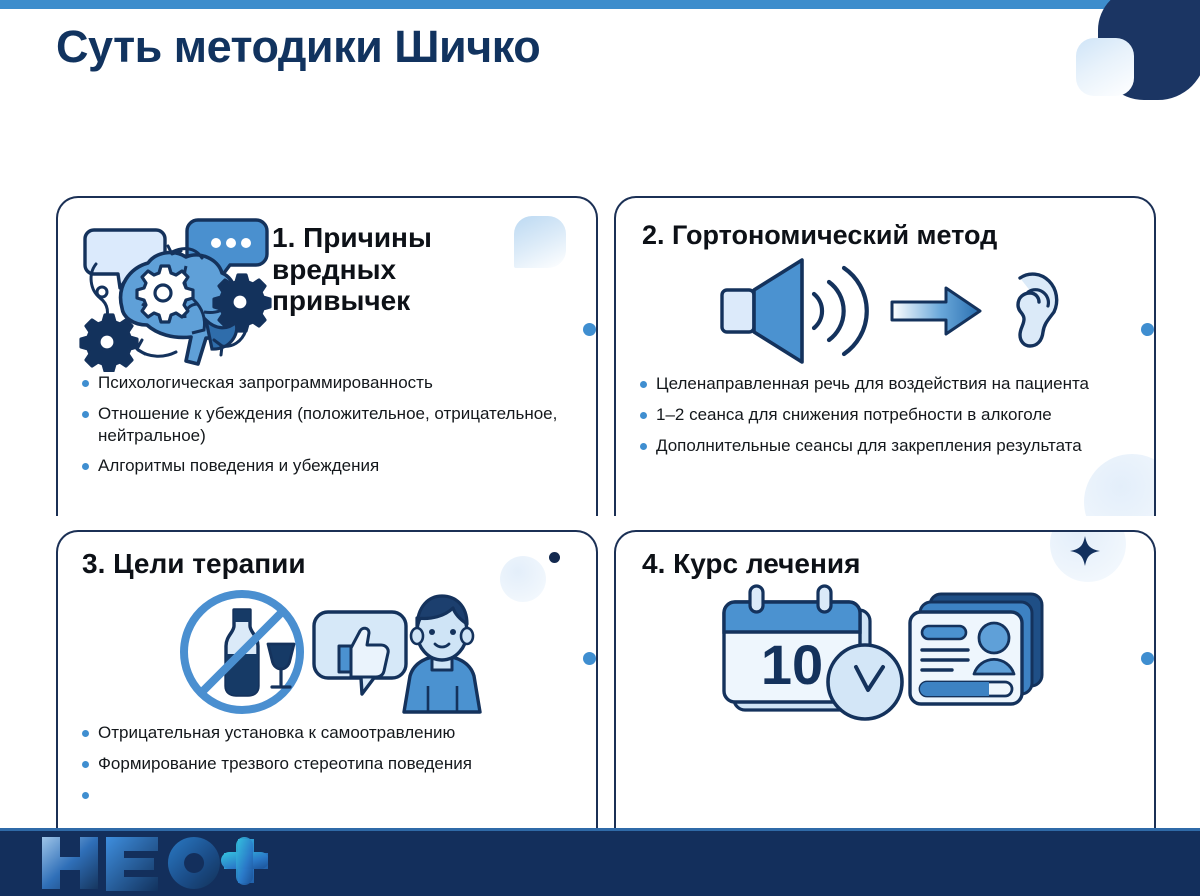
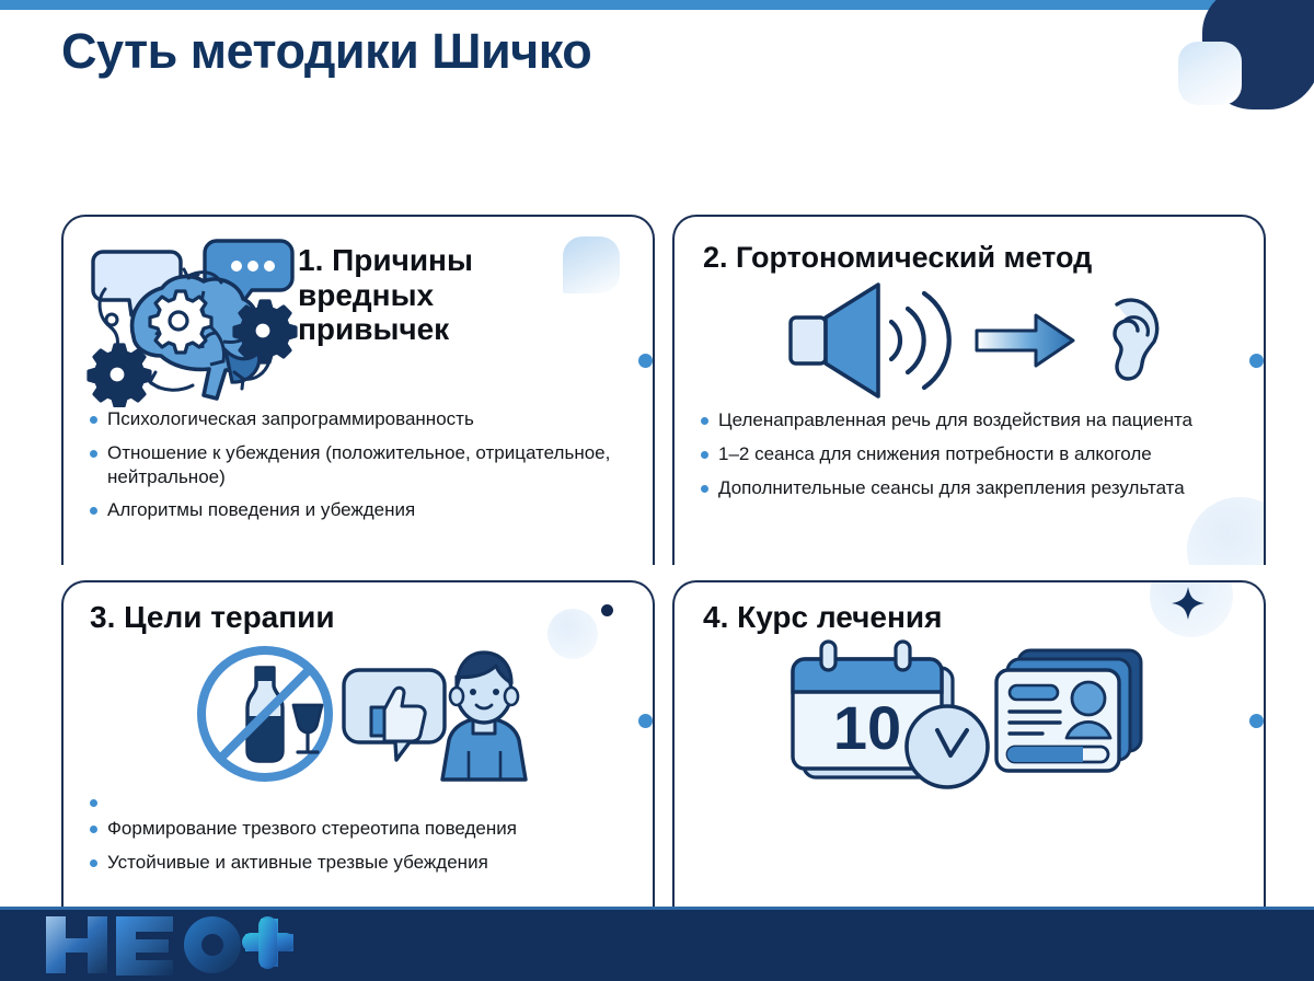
  Суть методики Шичко
  1. Причины вредных привычек
  Психологическая запрограммированность
  Отношение к убеждения (положительное, отрицательное, нейтральное)
  Алгоритмы поведения и убеждения
  2. Гортономический метод
  Целенаправленная речь для воздействия на пациента
  1–2 сеанса для снижения потребности в алкоголе
  Дополнительные сеансы для закрепления результата
  3. Цели терапии
- Отрицательная установка к самоотравлению
  Формирование трезвого стереотипа поведения
+ Устойчивые и активные трезвые убеждения
  4. Курс лечения
  10
